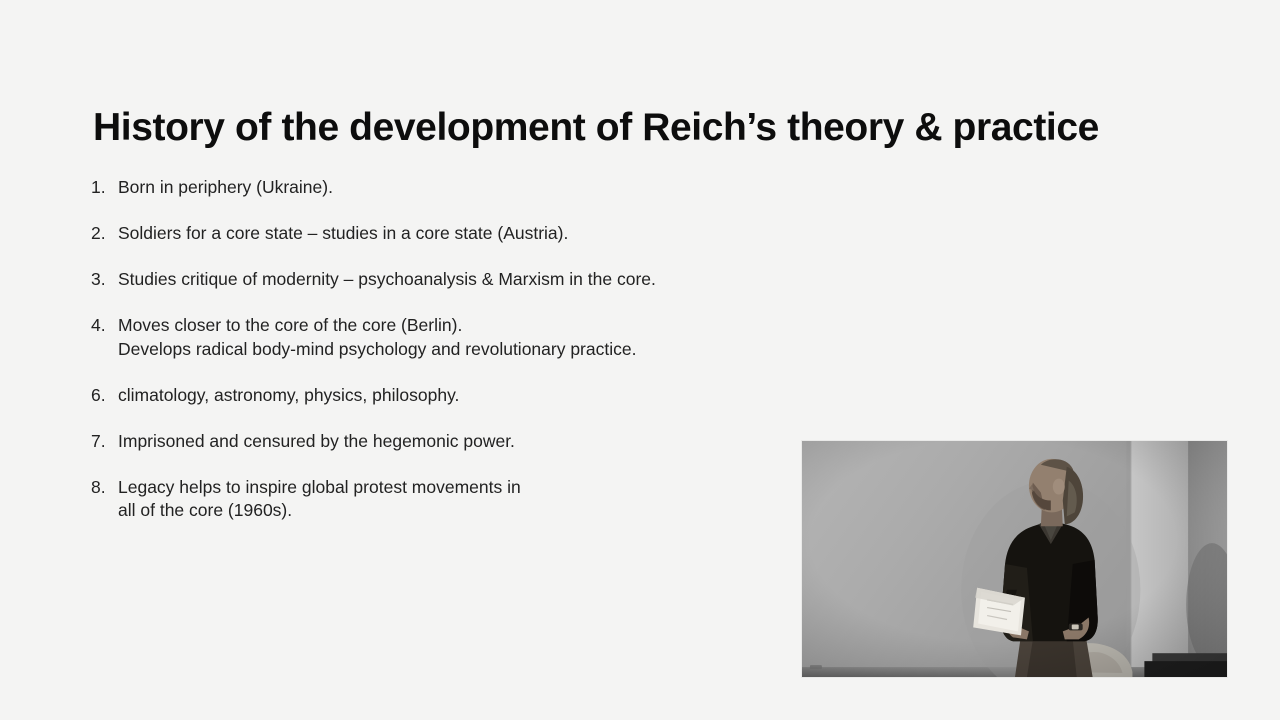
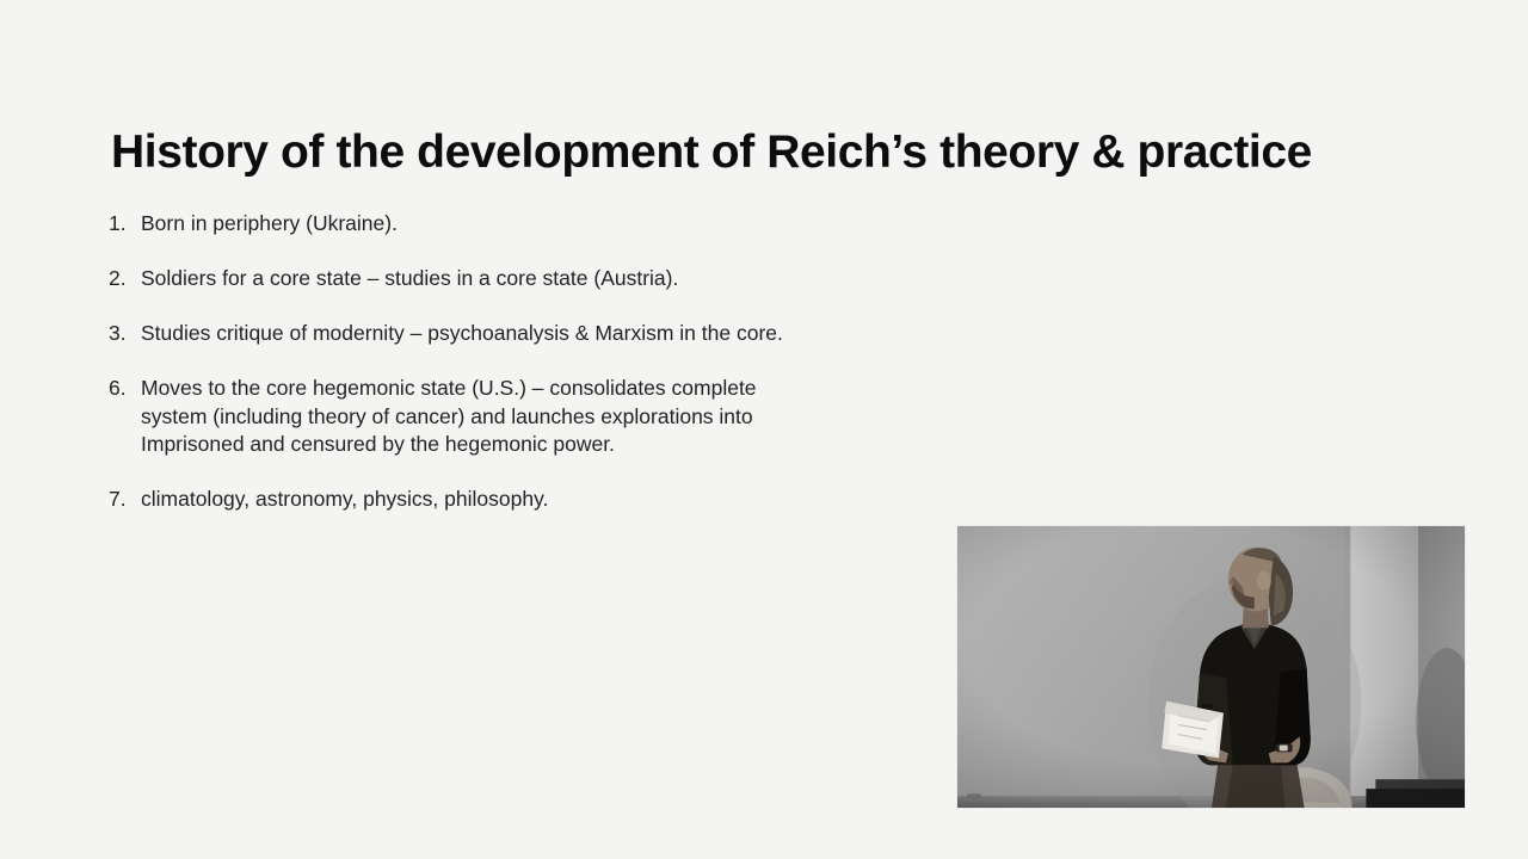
  History of the development of Reich’s theory & practice
  1.
  Born in periphery (Ukraine).
  2.
  Soldiers for a core state – studies in a core state (Austria).
  3.
  Studies critique of modernity – psychoanalysis & Marxism in the core.
- 4.
- Moves closer to the core of the core (Berlin).
- Develops radical body-mind psychology and revolutionary practice.
  6.
+ Moves to the core hegemonic state (U.S.) – consolidates complete
+ system (including theory of cancer) and launches explorations into
- climatology, astronomy, physics, philosophy.
+ Imprisoned and censured by the hegemonic power.
  7.
- Imprisoned and censured by the hegemonic power.
+ climatology, astronomy, physics, philosophy.
- 8.
- Legacy helps to inspire global protest movements in
- all of the core (1960s).
